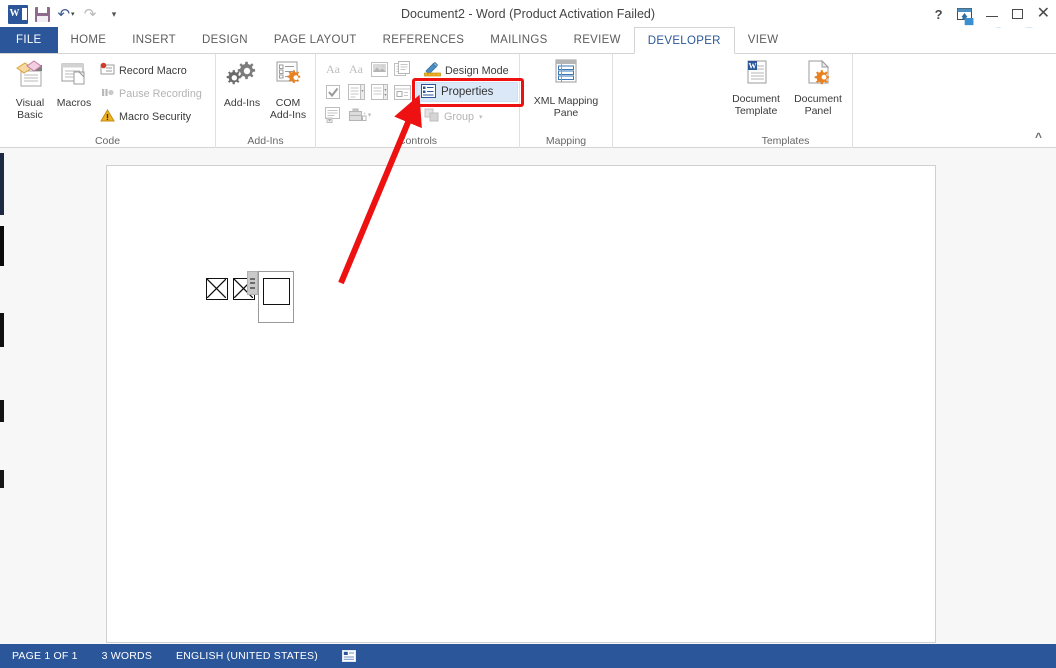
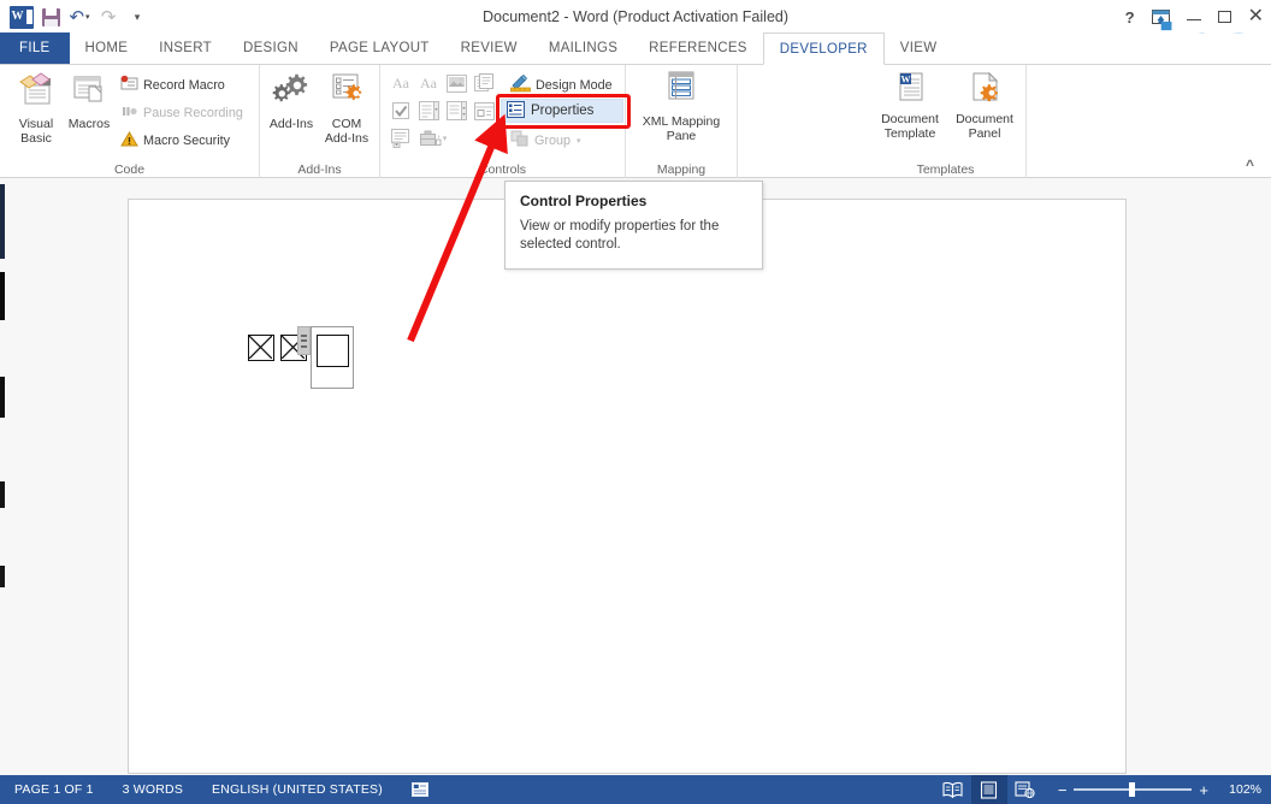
  W
  ↶
  ↷
  ▾
  Document2 - Word (Product Activation Failed)
  ?
  ✕
  FILE
  HOME
  INSERT
  DESIGN
  PAGE LAYOUT
- REFERENCES
+ REVIEW
  MAILINGS
- REVIEW
+ REFERENCES
  DEVELOPER
  VIEW
  Visual
  Basic
  Macros
  Record Macro
  Pause Recording
  Macro Security
  Code
  Add-Ins
  COM
  Add-Ins
  Add-Ins
  Aa
  Aa
  Design Mode
  Properties
  Group
  ontrols
  XML Mapping
  Pane
  Mapping
  W
  Document
  Template
  Document
  Panel
  Templates
  ^
+ Control Properties
+ View or modify properties for the selected control.
  PAGE 1 OF 1
  3 WORDS
  ENGLISH (UNITED STATES)
+ −
+ +
+ 102%
